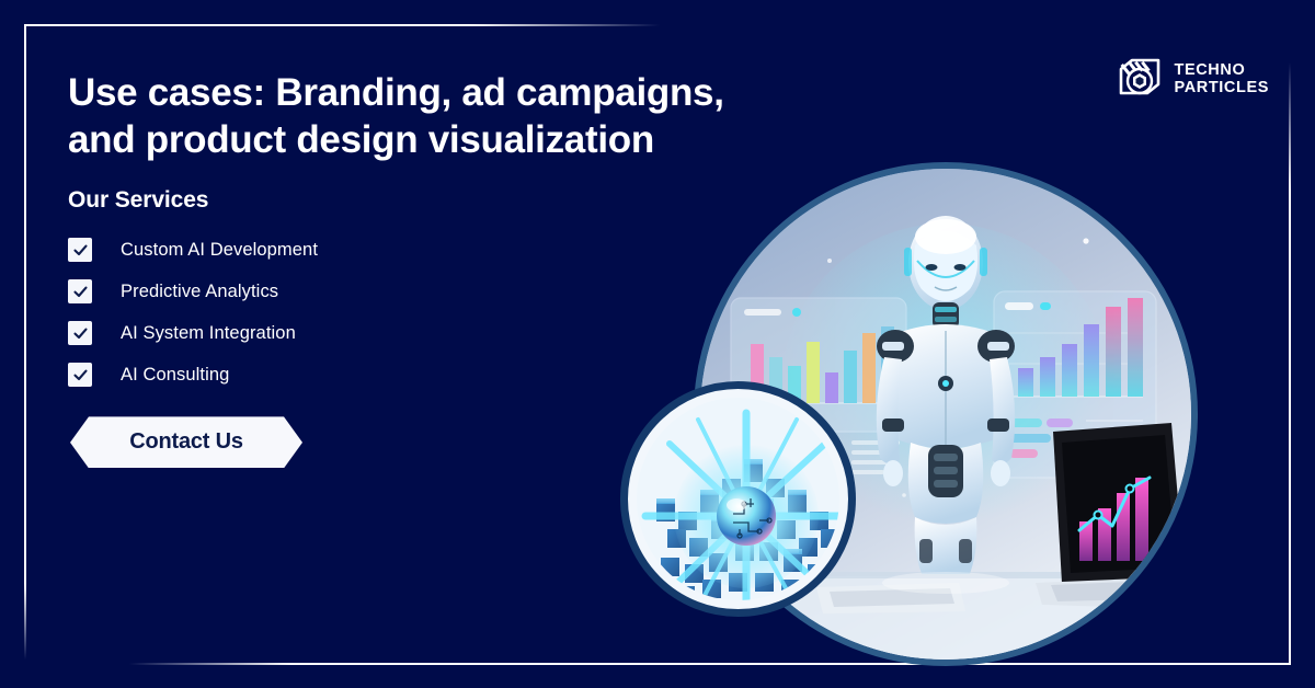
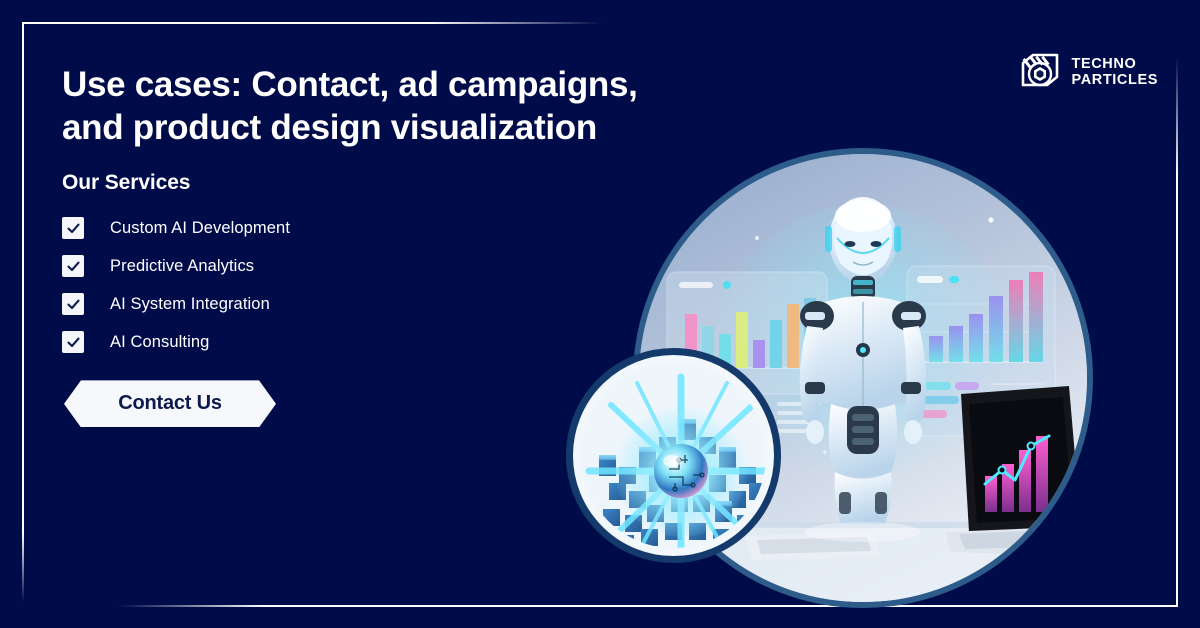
  TECHNO
  PARTICLES
- Use cases: Branding, ad campaigns, and product design visualization
+ Use cases: Contact, ad campaigns, and product design visualization
  Our Services
  Custom AI Development
  Predictive Analytics
  AI System Integration
  AI Consulting
  Contact Us
